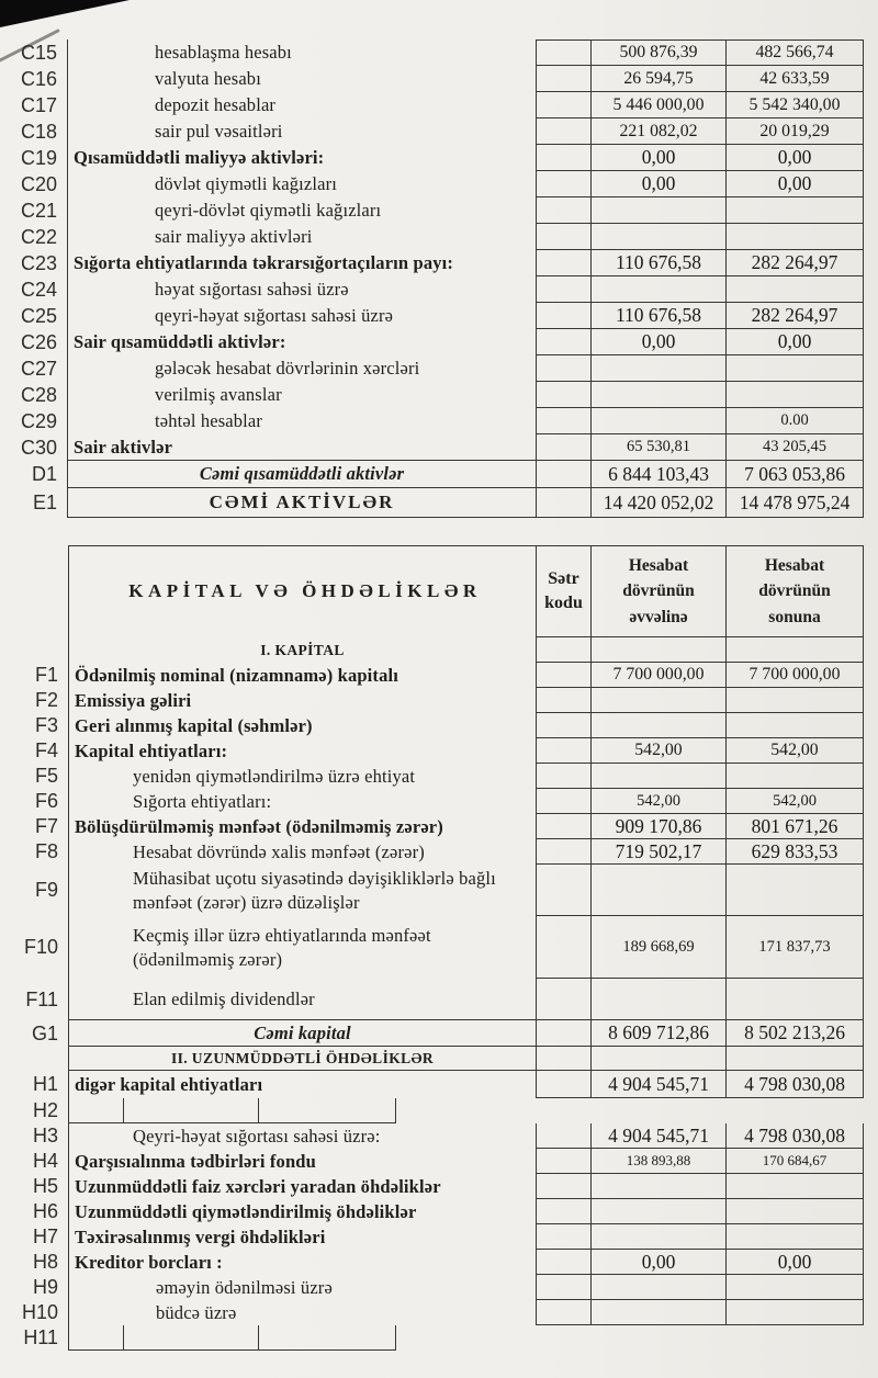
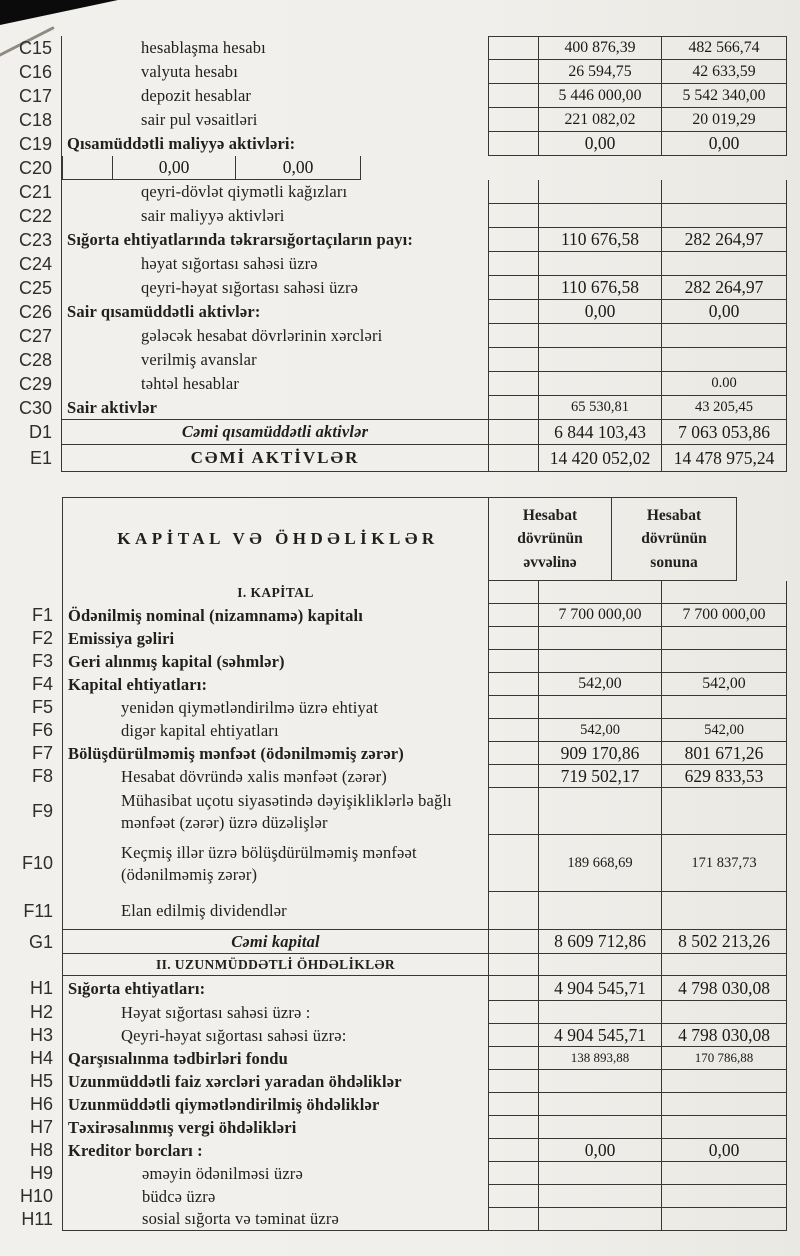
  C15
  hesablaşma hesabı
- 500 876,39
+ 400 876,39
  482 566,74
  C16
  valyuta hesabı
  26 594,75
  42 633,59
  C17
  depozit hesablar
  5 446 000,00
  5 542 340,00
  C18
  sair pul vəsaitləri
  221 082,02
  20 019,29
  C19
  Qısamüddətli maliyyə aktivləri:
  0,00
  0,00
  C20
- dövlət qiymətli kağızları
  0,00
  0,00
  C21
  qeyri-dövlət qiymətli kağızları
  C22
  sair maliyyə aktivləri
  C23
  Sığorta ehtiyatlarında təkrarsığortaçıların payı:
  110 676,58
  282 264,97
  C24
  həyat sığortası sahəsi üzrə
  C25
  qeyri-həyat sığortası sahəsi üzrə
  110 676,58
  282 264,97
  C26
  Sair qısamüddətli aktivlər:
  0,00
  0,00
  C27
  gələcək hesabat dövrlərinin xərcləri
  C28
  verilmiş avanslar
  C29
  təhtəl hesablar
  0.00
  C30
  Sair aktivlər
  65 530,81
  43 205,45
  D1
  Cəmi qısamüddətli aktivlər
  6 844 103,43
  7 063 053,86
  E1
  CƏMİ AKTİVLƏR
  14 420 052,02
  14 478 975,24
  KAPİTAL VƏ ÖHDƏLİKLƏR
- Sətr kodu
  Hesabat dövrünün əvvəlinə
  Hesabat dövrünün sonuna
  I. KAPİTAL
  F1
  Ödənilmiş nominal (nizamnamə) kapitalı
  7 700 000,00
  7 700 000,00
  F2
  Emissiya gəliri
  F3
  Geri alınmış kapital (səhmlər)
  F4
  Kapital ehtiyatları:
  542,00
  542,00
  F5
  yenidən qiymətləndirilmə üzrə ehtiyat
  F6
- Sığorta ehtiyatları:
+ digər kapital ehtiyatları
  542,00
  542,00
  F7
  Bölüşdürülməmiş mənfəət (ödənilməmiş zərər)
  909 170,86
  801 671,26
  F8
  Hesabat dövründə xalis mənfəət (zərər)
  719 502,17
  629 833,53
  F9
  Mühasibat uçotu siyasətində dəyişikliklərlə bağlı mənfəət (zərər) üzrə düzəlişlər
  F10
- Keçmiş illər üzrə ehtiyatlarında mənfəət (ödənilməmiş zərər)
+ Keçmiş illər üzrə bölüşdürülməmiş mənfəət (ödənilməmiş zərər)
  189 668,69
  171 837,73
  F11
  Elan edilmiş dividendlər
  G1
  Cəmi kapital
  8 609 712,86
  8 502 213,26
  II. UZUNMÜDDƏTLİ ÖHDƏLİKLƏR
  H1
- digər kapital ehtiyatları
+ Sığorta ehtiyatları:
  4 904 545,71
  4 798 030,08
  H2
+ Həyat sığortası sahəsi üzrə :
  H3
  Qeyri-həyat sığortası sahəsi üzrə:
  4 904 545,71
  4 798 030,08
  H4
  Qarşısıalınma tədbirləri fondu
  138 893,88
- 170 684,67
+ 170 786,88
  H5
  Uzunmüddətli faiz xərcləri yaradan öhdəliklər
  H6
  Uzunmüddətli qiymətləndirilmiş öhdəliklər
  H7
  Təxirəsalınmış vergi öhdəlikləri
  H8
  Kreditor borcları :
  0,00
  0,00
  H9
  əməyin ödənilməsi üzrə
  H10
  büdcə üzrə
  H11
+ sosial sığorta və təminat üzrə
